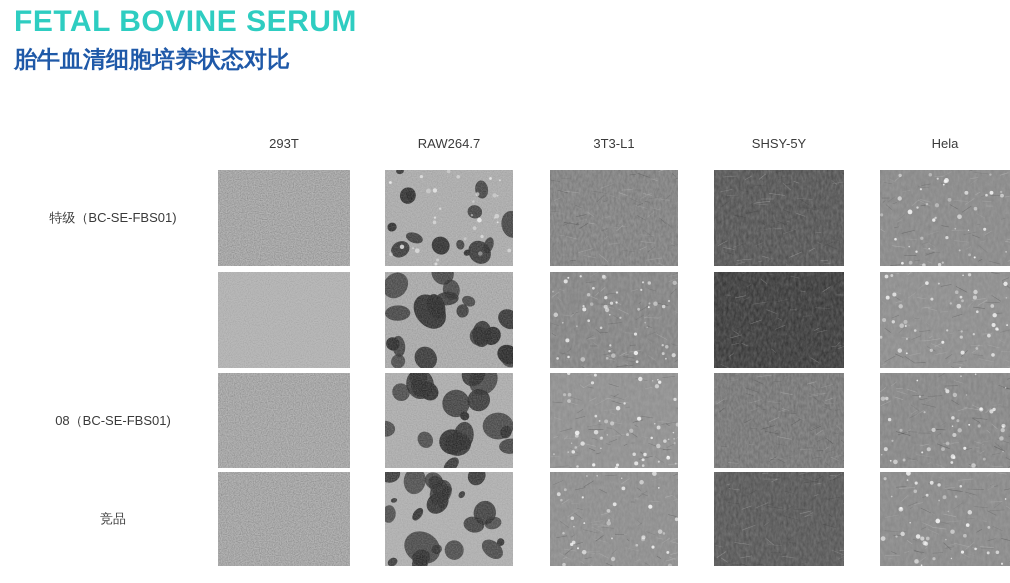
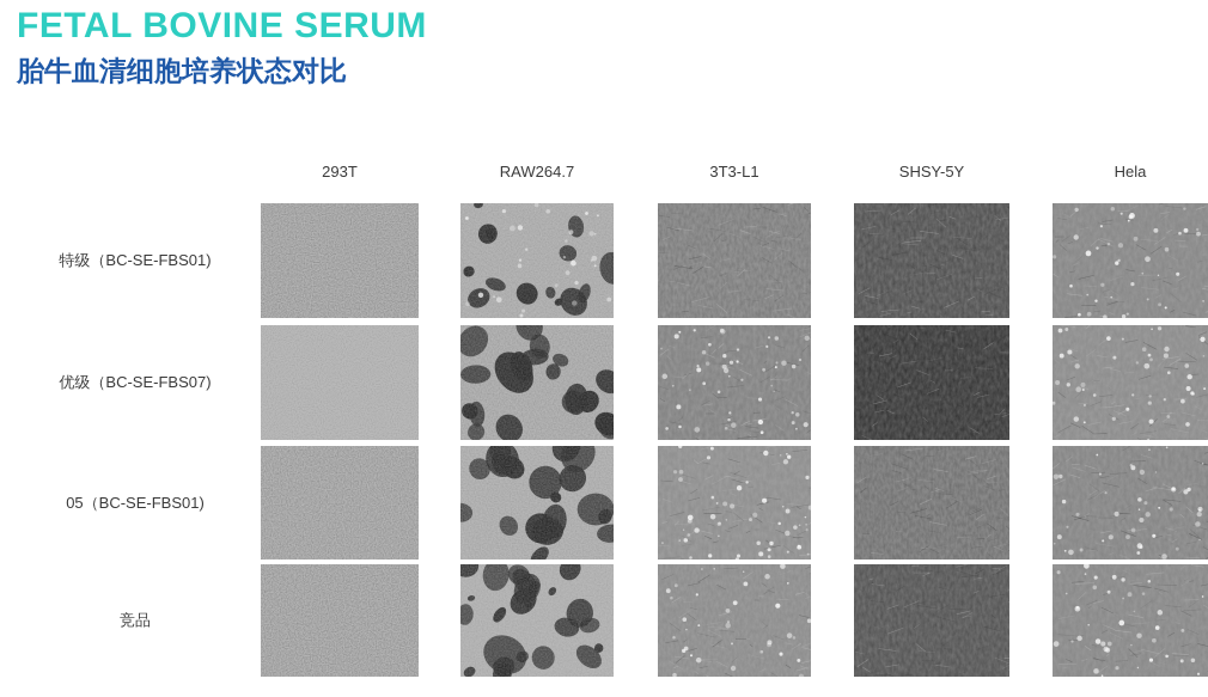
  FETAL BOVINE SERUM
  胎牛血清细胞培养状态对比
  293T
  RAW264.7
  3T3-L1
  SHSY-5Y
  Hela
  特级（BC-SE-FBS01)
+ 优级（BC-SE-FBS07)
- 08（BC-SE-FBS01)
+ 05（BC-SE-FBS01)
  竞品
